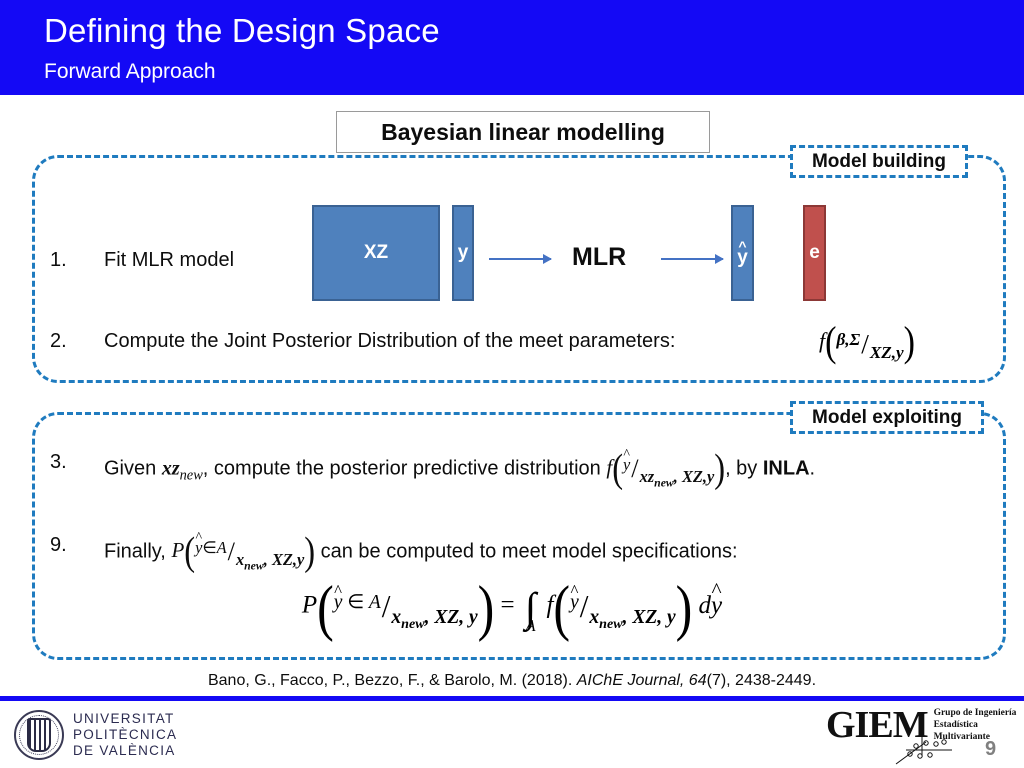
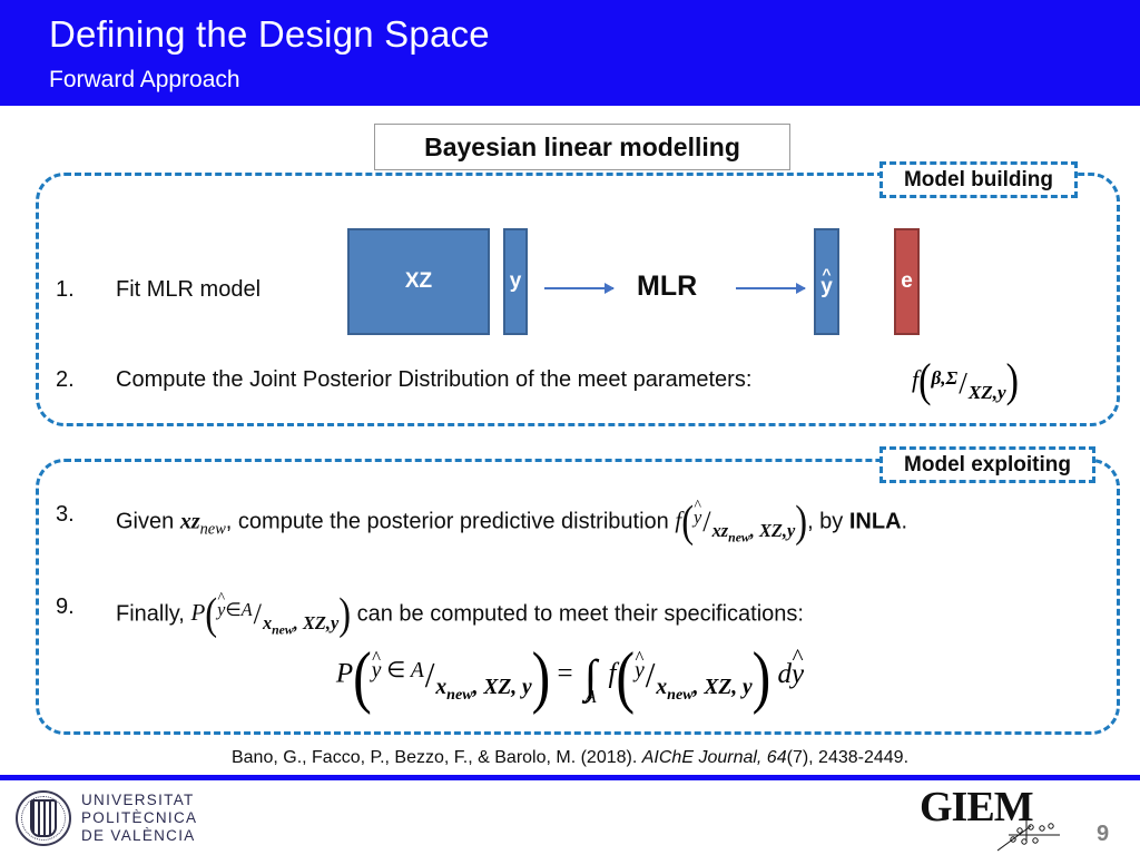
  Defining the Design Space
  Forward Approach
  Bayesian linear modelling
  Model building
  1.
  Fit MLR model
  XZ
  y
  MLR
  ^
  y
  e
  2.
  Compute the Joint Posterior Distribution of the meet parameters:
  f(β,Σ/XZ,y)
  Model exploiting
  3.
  Given xznew, compute the posterior predictive distribution f(
  ^
  y/xznew, XZ,y), by INLA.
  9.
  Finally, P(
  ^
- y∈A/xnew, XZ,y) can be computed to meet model specifications:
+ y∈A/xnew, XZ,y) can be computed to meet their specifications:
  P(
  ^
  y ∈ A/xnew, XZ, y) = ∫
  A
  f(
  ^
  y/xnew, XZ, y) d
  ^
  y
  Bano, G., Facco, P., Bezzo, F., & Barolo, M. (2018). AIChE Journal, 64(7), 2438-2449.
  UNIVERSITAT
  POLITÈCNICA
  DE VALÈNCIA
  GIEM
- Grupo de Ingeniería
- Estadística Multivariante
  9
